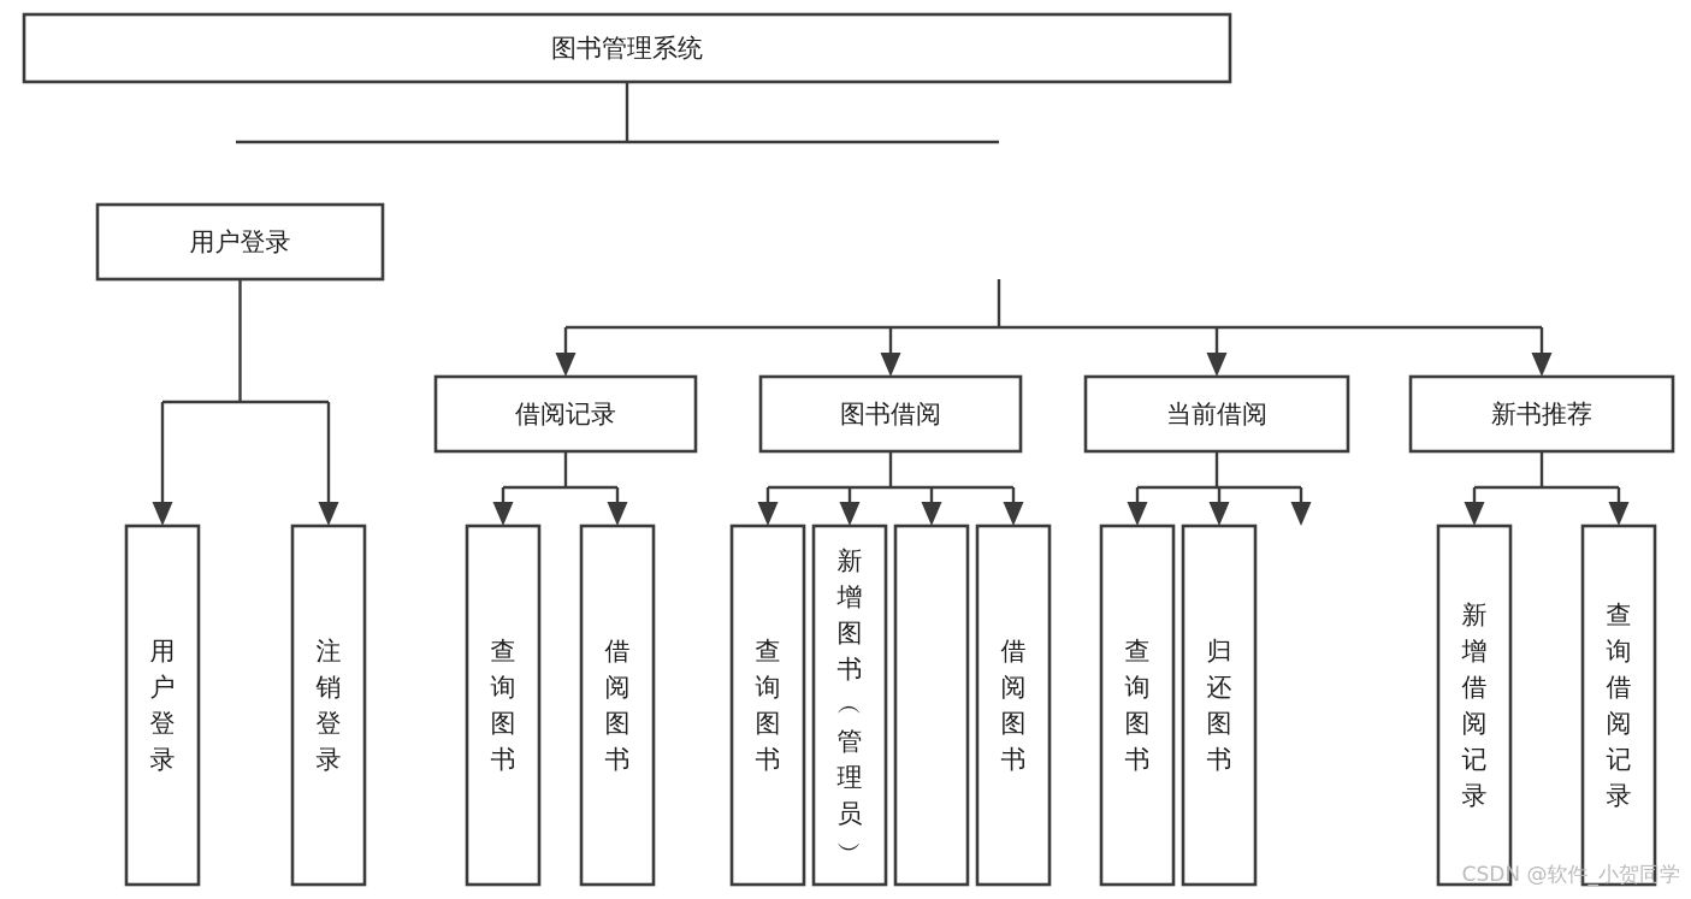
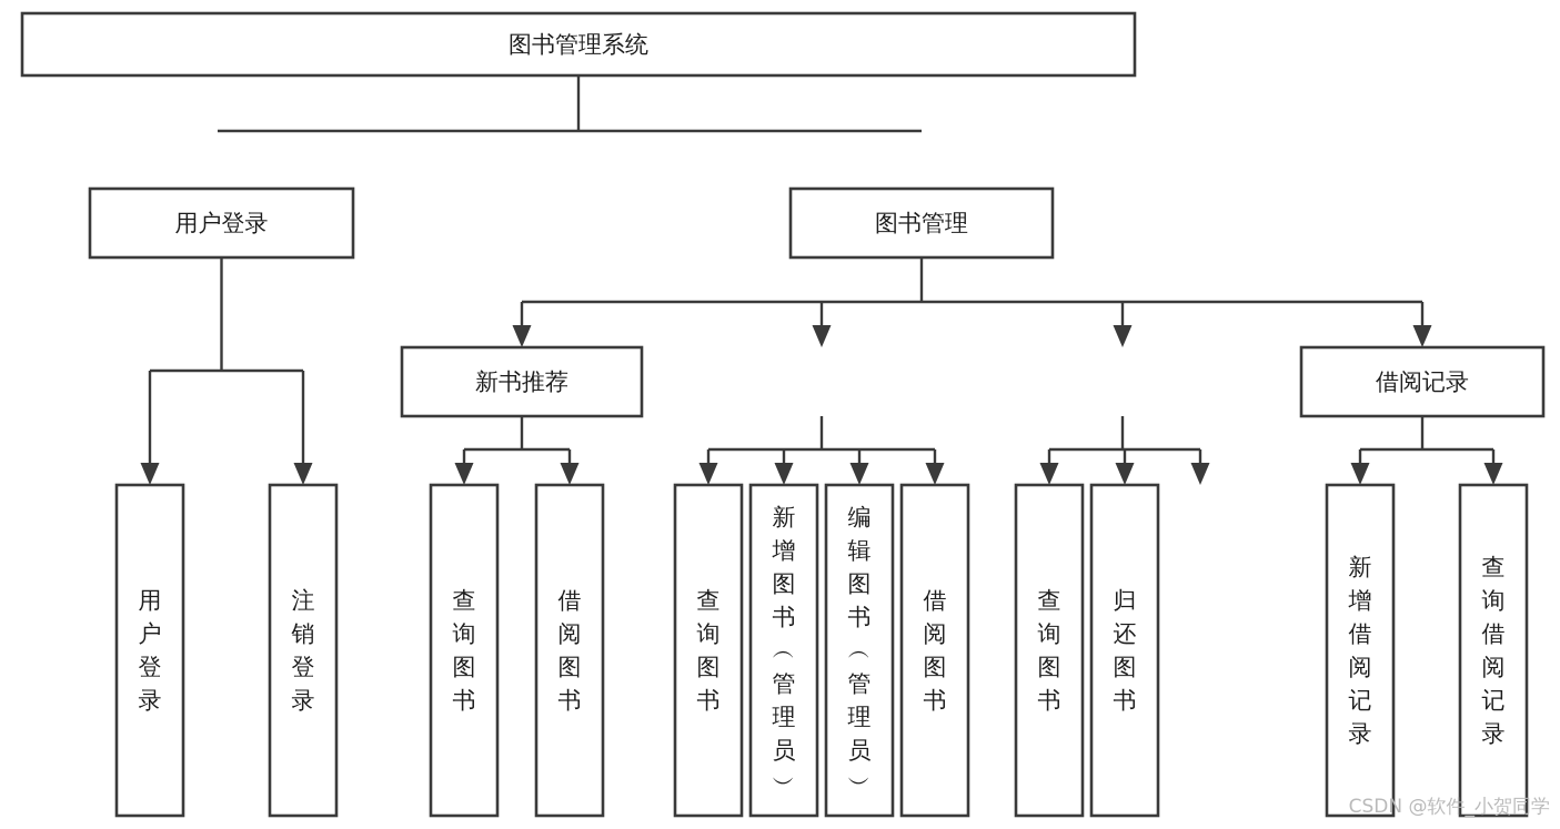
  图书管理系统
  用户登录
+ 图书管理
- 借阅记录
+ 新书推荐
- 图书借阅
- 当前借阅
- 新书推荐
+ 借阅记录
  用户登录
  注销登录
  查询图书
  借阅图书
  查询图书
  新增图书 ︵ 管理员 ︶
+ 编辑图书 ︵ 管理员 ︶
  借阅图书
  查询图书
  归还图书
  新增借阅记录
  查询借阅记录
  CSDN @软件_小贺同学
